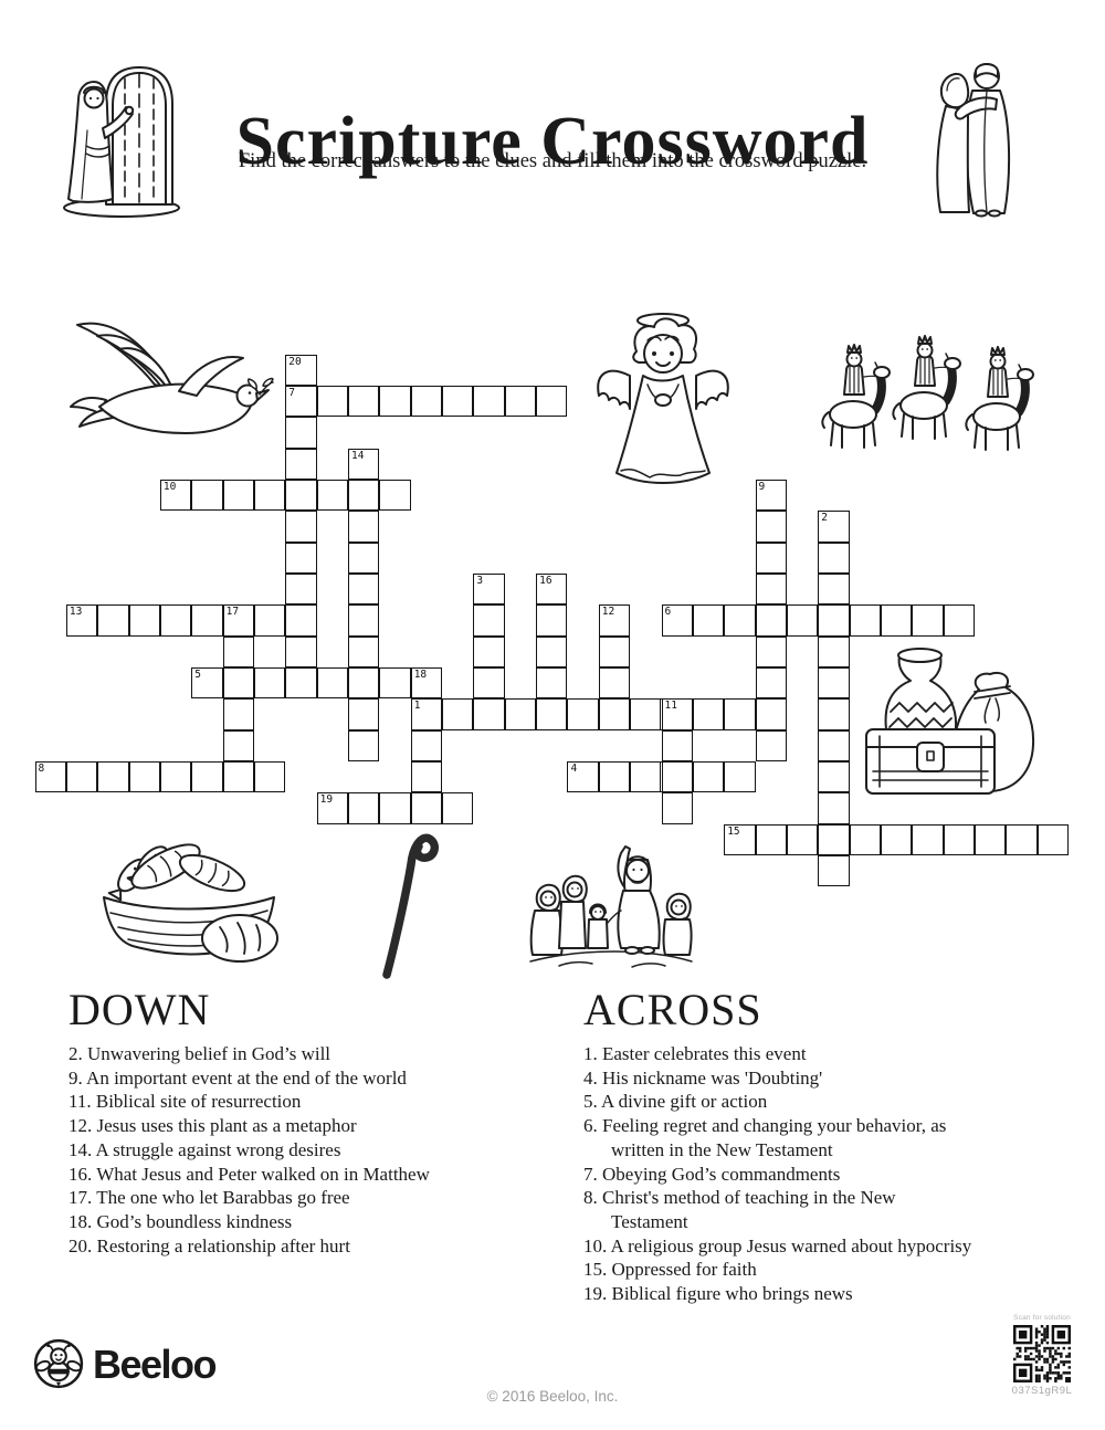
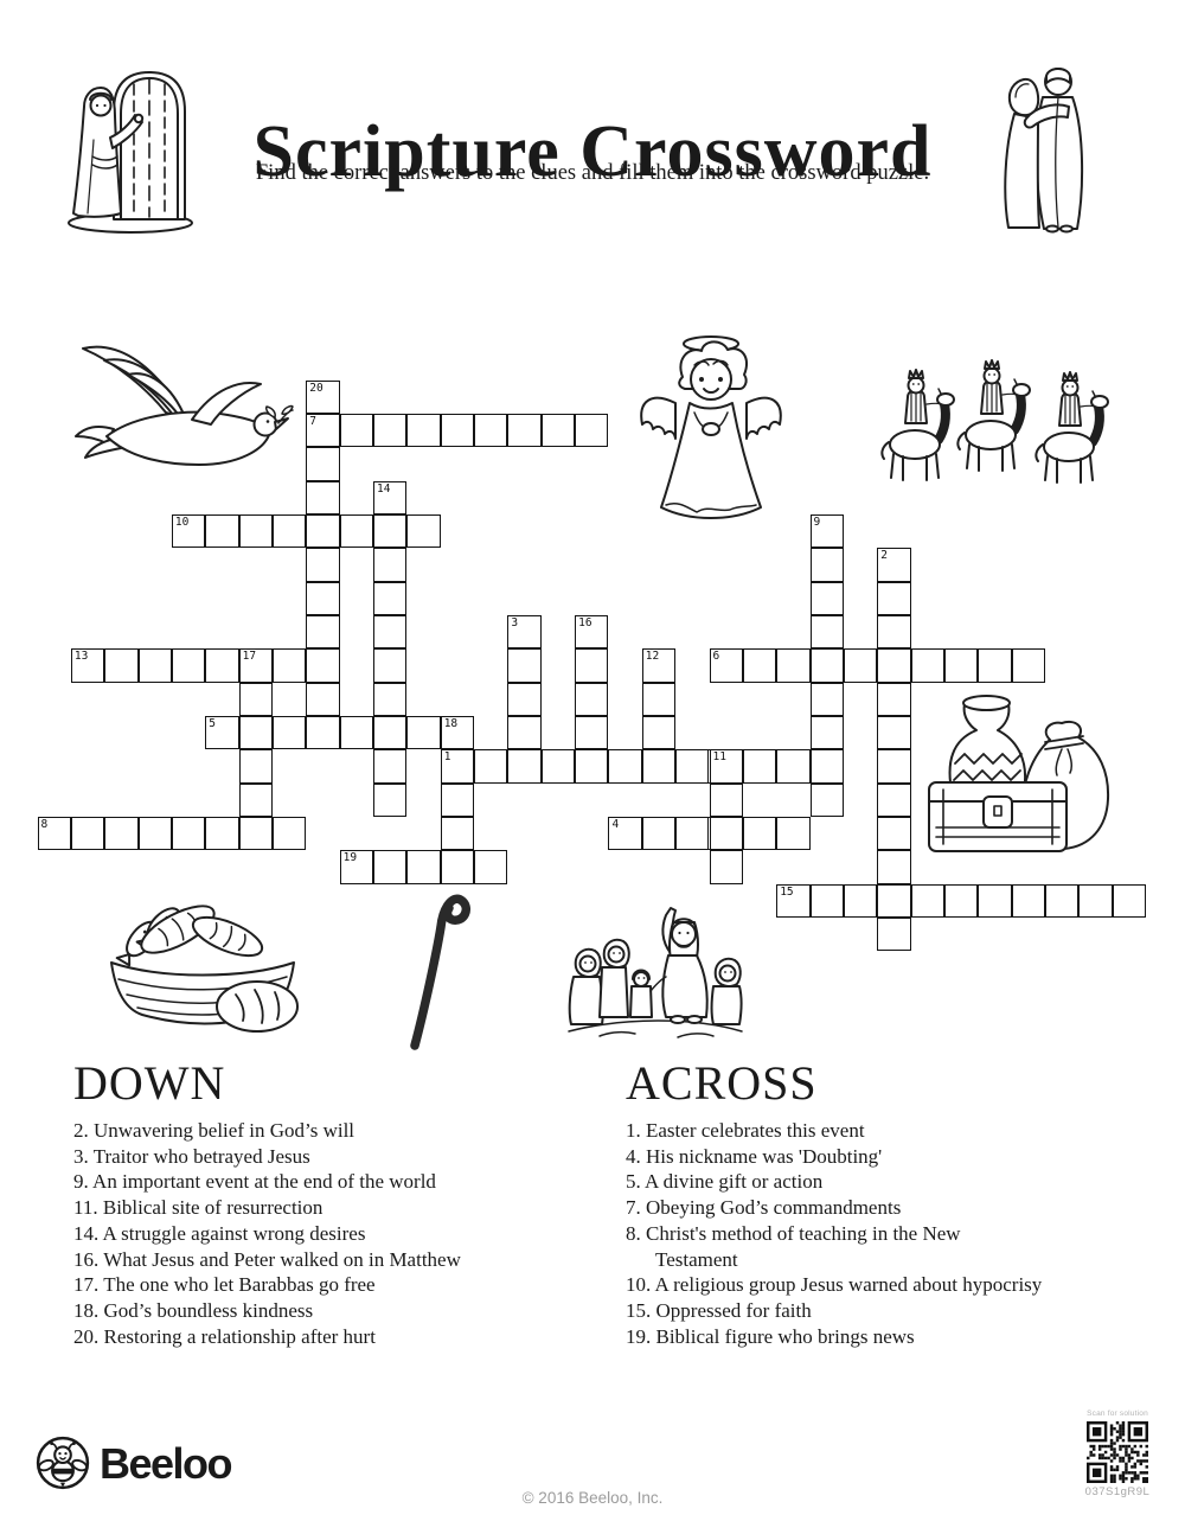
  Scripture Crossword
  Find the correct answers to the clues and fill them into the crossword puzzle.
  1
  11
  4
  5
  18
  6
  7
  8
  10
  13
  17
  15
  19
  2
  3
  9
  12
  14
  16
  20
  DOWN
  2. Unwavering belief in God’s will
+ 3. Traitor who betrayed Jesus
  9. An important event at the end of the world
  11. Biblical site of resurrection
- 12. Jesus uses this plant as a metaphor
  14. A struggle against wrong desires
  16. What Jesus and Peter walked on in Matthew
  17. The one who let Barabbas go free
  18. God’s boundless kindness
  20. Restoring a relationship after hurt
  ACROSS
  1. Easter celebrates this event
  4. His nickname was 'Doubting'
  5. A divine gift or action
- 6. Feeling regret and changing your behavior, as
- written in the New Testament
  7. Obeying God’s commandments
  8. Christ's method of teaching in the New
  Testament
  10. A religious group Jesus warned about hypocrisy
  15. Oppressed for faith
  19. Biblical figure who brings news
  Beeloo
  © 2016 Beeloo, Inc.
  037S1gR9L
